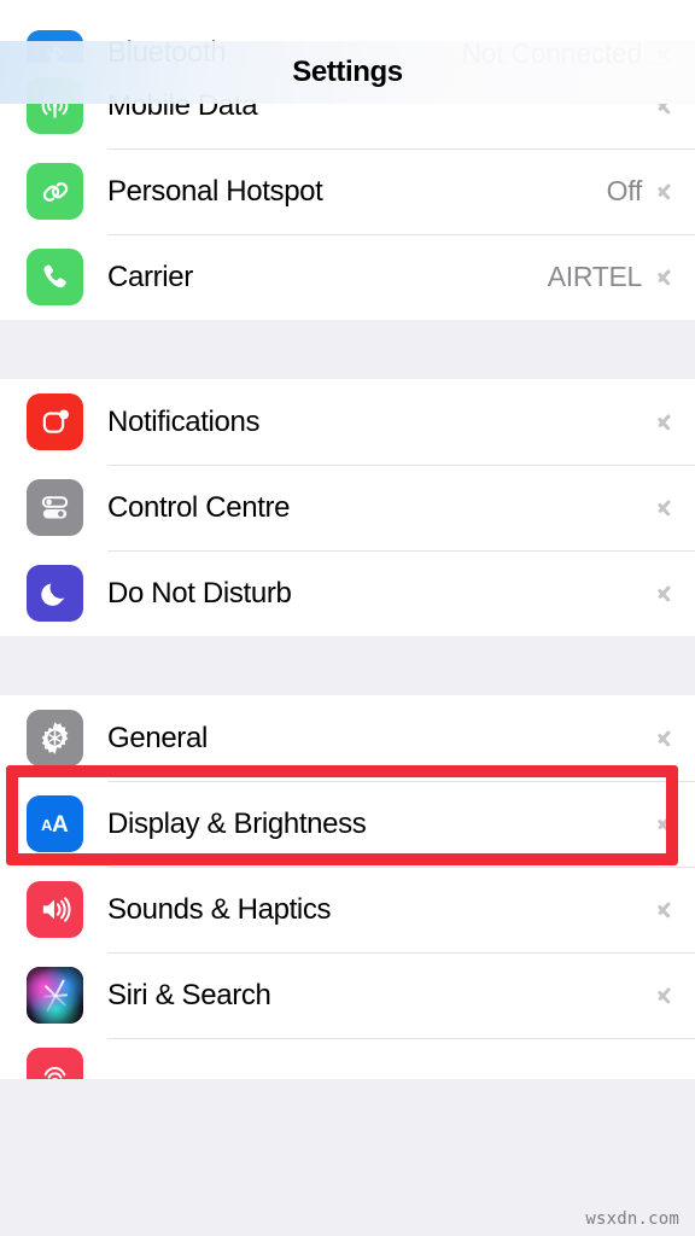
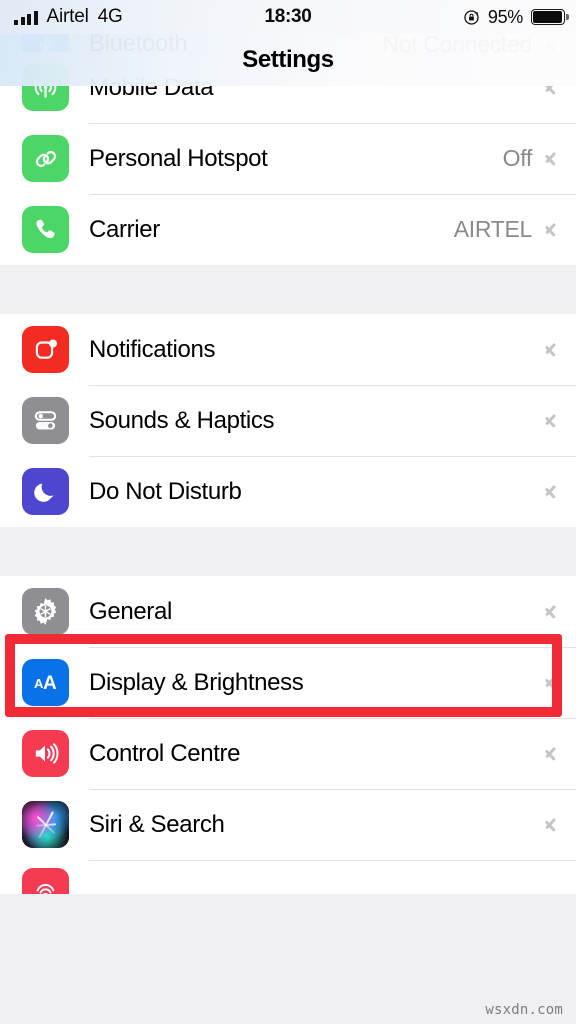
  Mobile Data
  Personal Hotspot
  Off
  Carrier
  AIRTEL
  Notifications
- Control Centre
+ Sounds & Haptics
  Do Not Disturb
  General
  A
  A
  Display & Brightness
- Sounds & Haptics
+ Control Centre
  Siri & Search
  Settings
+ Airtel
+ 4G
+ 18:30
+ 95%
  wsxdn.com
